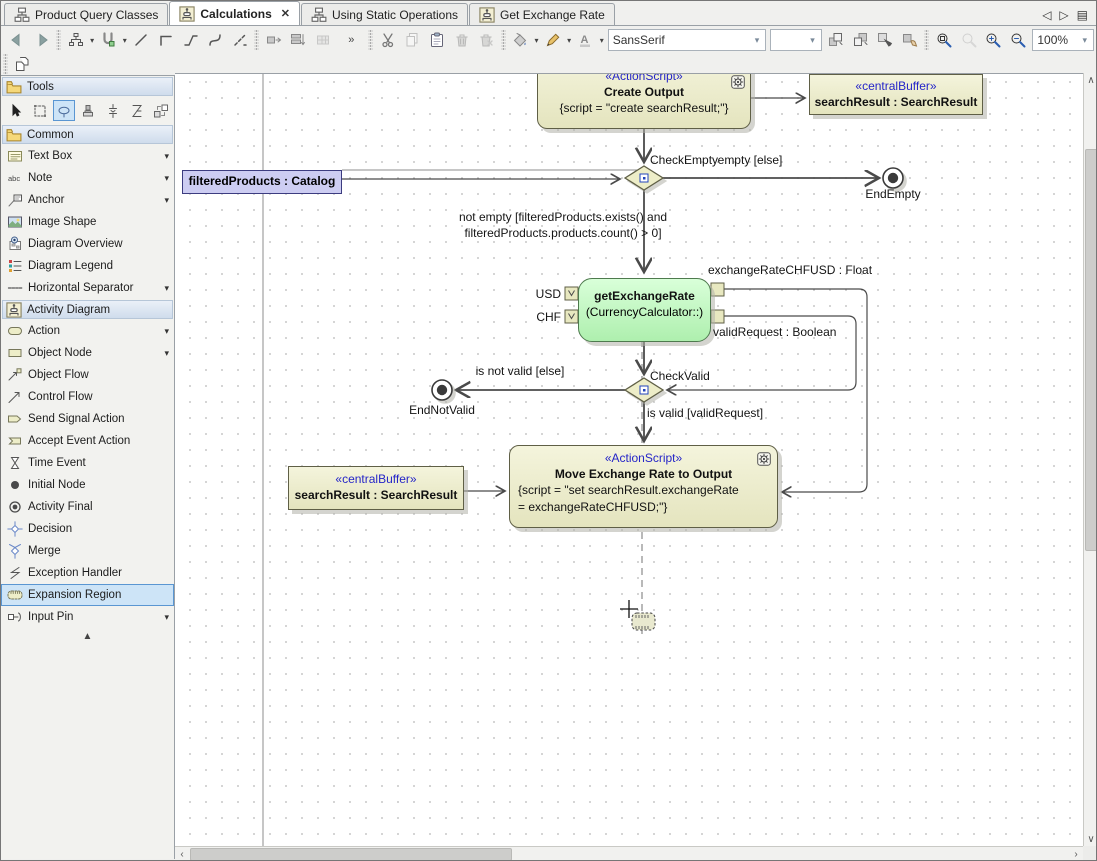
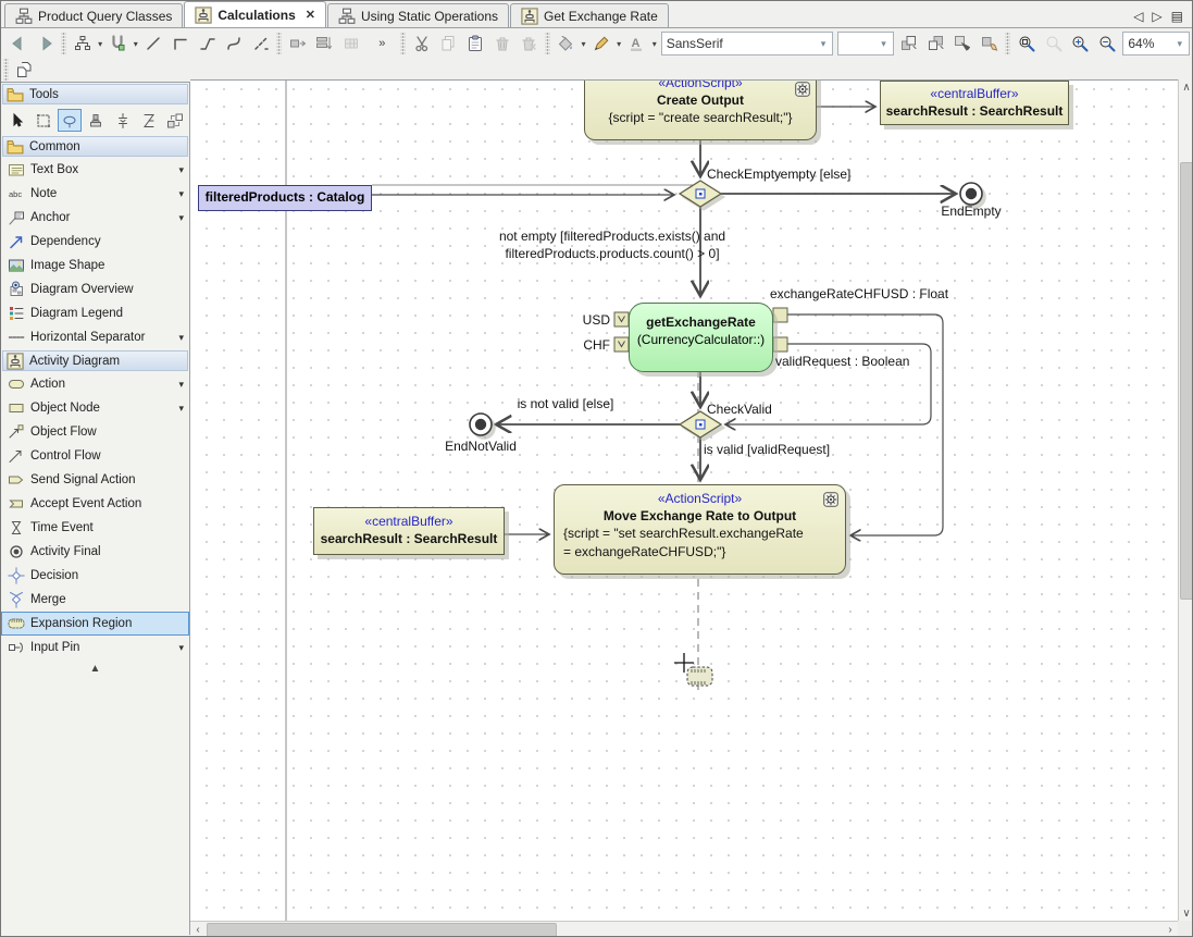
  Product Query Classes
  Calculations
  ✕
  Using Static Operations
  Get Exchange Rate
  ◁
  ▷
  ▤
  ▾
  ▾
  »
  ▾
  ▾
  A
  ▾
  SansSerif
  ▾
  ▾
- 100%
+ 64%
  ▾
  Tools
  Common
  Text Box
  ▾
  abc
  Note
  ▾
  Anchor
  ▾
+ Dependency
  Image Shape
  Diagram Overview
  Diagram Legend
  Horizontal Separator
  ▾
  Activity Diagram
  Action
  ▾
  Object Node
  ▾
  Object Flow
  Control Flow
  Send Signal Action
  Accept Event Action
  Time Event
- Initial Node
  Activity Final
  Decision
  Merge
- Exception Handler
  Expansion Region
  Input Pin
  ▾
  ▲
  «ActionScript»
  Create Output
  {script = "create searchResult;"}
  «centralBuffer»
  searchResult : SearchResult
  filteredProducts : Catalog
  getExchangeRate
  (CurrencyCalculator::)
  «ActionScript»
  Move Exchange Rate to Output
  {script = "set searchResult.exchangeRate
  = exchangeRateCHFUSD;"}
  «centralBuffer»
  searchResult : SearchResult
  CheckEmpty
  empty [else]
  EndEmpty
  not empty [filteredProducts.exists() and
  filteredProducts.products.count() > 0]
  USD
  CHF
  exchangeRateCHFUSD : Float
  validRequest : Boolean
  CheckValid
  is not valid [else]
  EndNotValid
  is valid [validRequest]
  ∧
  ∨
  ‹
  ›
